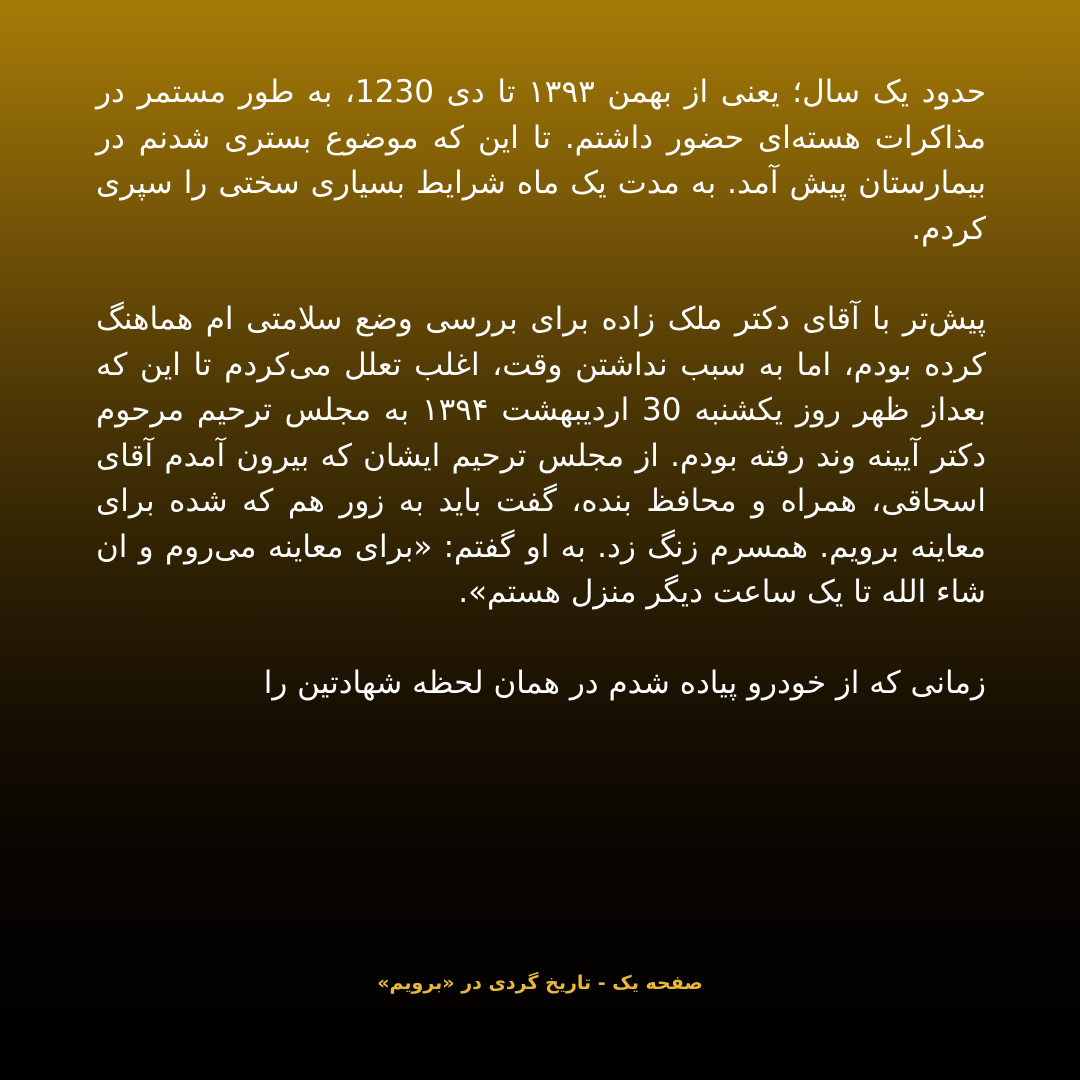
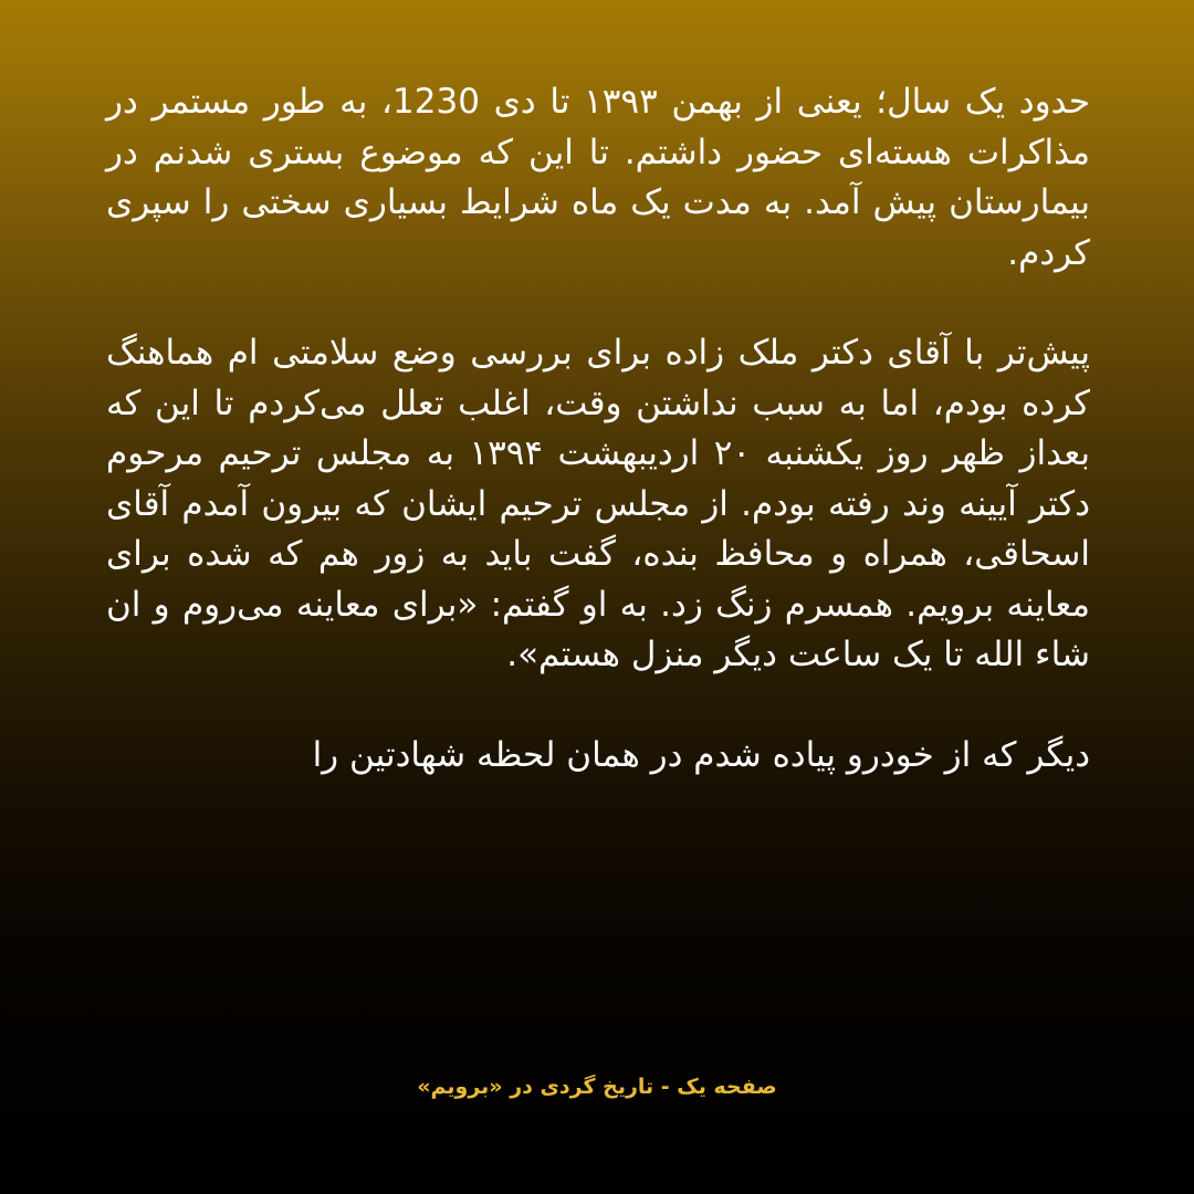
  حدود یک سال؛ یعنی از بهمن ۱۳۹۳ تا دی 1230، به طور مستمر در مذاکرات هسته‌ای حضور داشتم. تا این که موضوع بستری شدنم در بیمارستان پیش آمد. به مدت یک ماه شرایط بسیاری سختی را سپری کردم.
- پیش‌تر با آقای دکتر ملک زاده برای بررسی وضع سلامتی ام هماهنگ کرده بودم، اما به سبب نداشتن وقت، اغلب تعلل می‌کردم تا این که بعداز ظهر روز یکشنبه 30 اردیبهشت ۱۳۹۴ به مجلس ترحیم مرحوم دکتر آیینه وند رفته بودم. از مجلس ترحیم ایشان که بیرون آمدم آقای اسحاقی، همراه و محافظ بنده، گفت باید به زور هم که شده برای معاینه برویم. همسرم زنگ زد. به او گفتم: «برای معاینه می‌روم و ان شاء الله تا یک ساعت دیگر منزل هستم».
+ پیش‌تر با آقای دکتر ملک زاده برای بررسی وضع سلامتی ام هماهنگ کرده بودم، اما به سبب نداشتن وقت، اغلب تعلل می‌کردم تا این که بعداز ظهر روز یکشنبه ۲۰ اردیبهشت ۱۳۹۴ به مجلس ترحیم مرحوم دکتر آیینه وند رفته بودم. از مجلس ترحیم ایشان که بیرون آمدم آقای اسحاقی، همراه و محافظ بنده، گفت باید به زور هم که شده برای معاینه برویم. همسرم زنگ زد. به او گفتم: «برای معاینه می‌روم و ان شاء الله تا یک ساعت دیگر منزل هستم».
- زمانی که از خودرو پیاده شدم در همان لحظه شهادتین را
+ دیگر که از خودرو پیاده شدم در همان لحظه شهادتین را
  صفحه یک - تاریخ گردی در «برویم»
